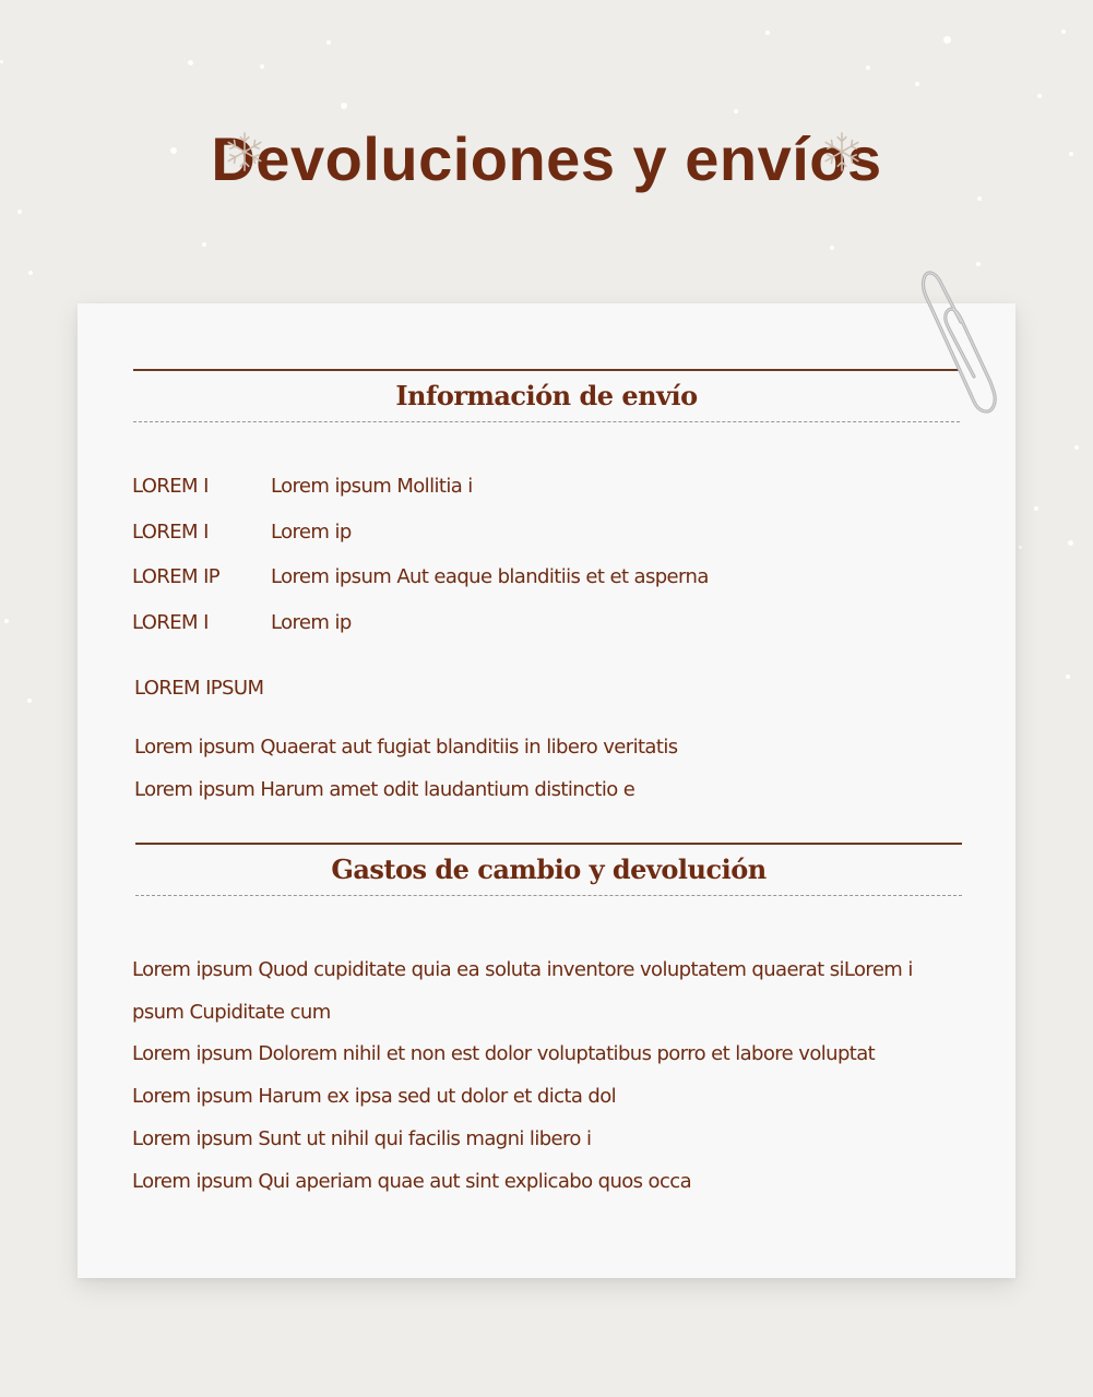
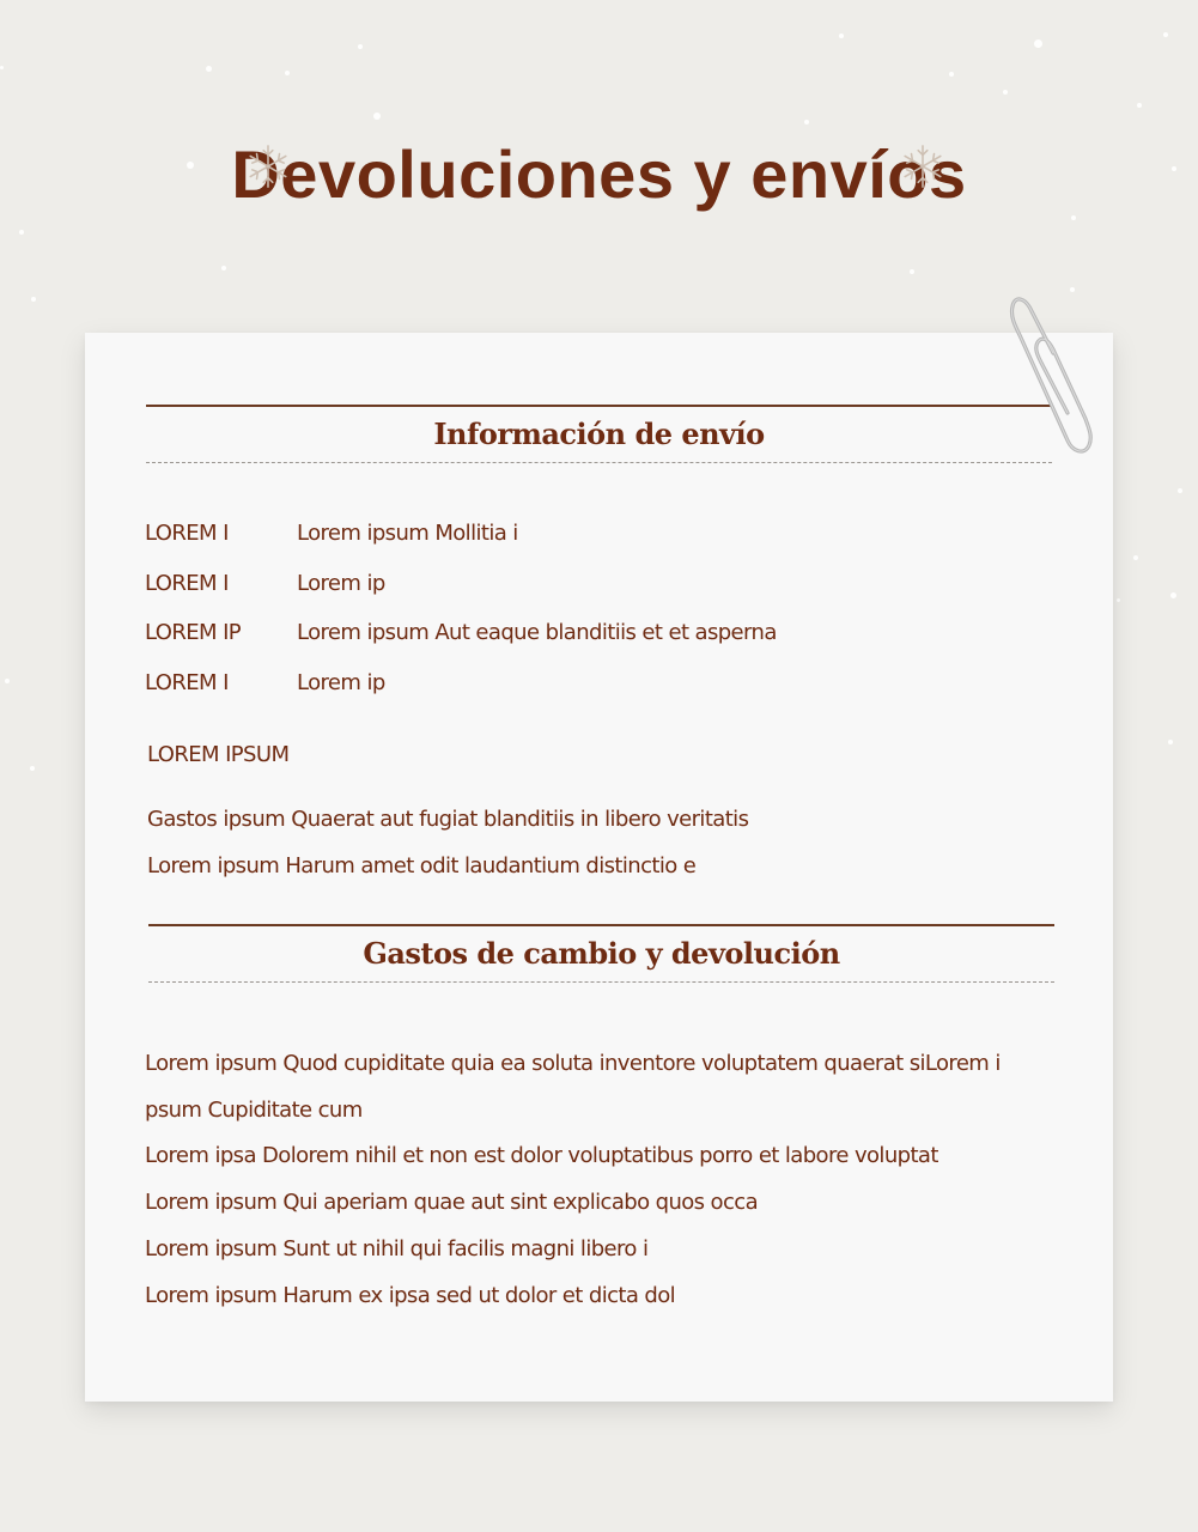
  evoluciones y envís
  Información de envío
  LOREM I
  Lorem ipsum Mollitia i
  LOREM I
  Lorem ip
  LOREM IP
  Lorem ipsum Aut eaque blanditiis et et asperna
  LOREM I
  Lorem ip
  LOREM IPSUM
- Lorem ipsum Quaerat aut fugiat blanditiis in libero veritatis
+ Gastos ipsum Quaerat aut fugiat blanditiis in libero veritatis
  Lorem ipsum Harum amet odit laudantium distinctio e
  Gastos de cambio y devolución
  Lorem ipsum Quod cupiditate quia ea soluta inventore voluptatem quaerat siLorem i
  psum Cupiditate cum
- Lorem ipsum Dolorem nihil et non est dolor voluptatibus porro et labore voluptat
+ Lorem ipsa Dolorem nihil et non est dolor voluptatibus porro et labore voluptat
- Lorem ipsum Harum ex ipsa sed ut dolor et dicta dol
+ Lorem ipsum Qui aperiam quae aut sint explicabo quos occa
  Lorem ipsum Sunt ut nihil qui facilis magni libero i
- Lorem ipsum Qui aperiam quae aut sint explicabo quos occa
+ Lorem ipsum Harum ex ipsa sed ut dolor et dicta dol
